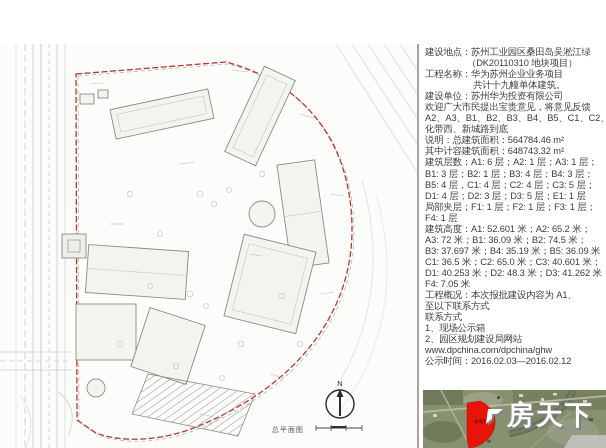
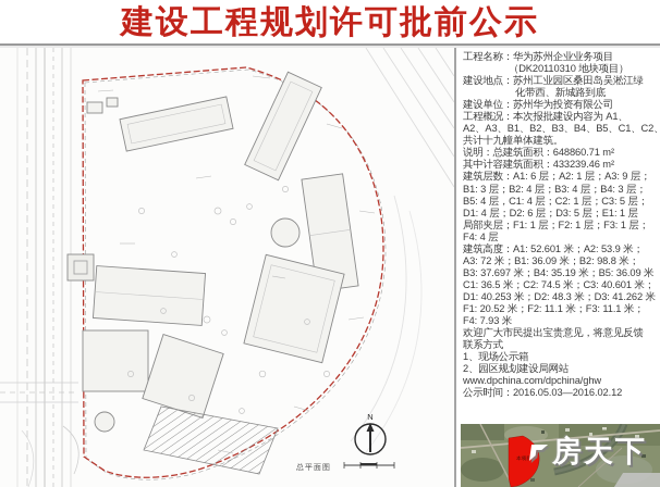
+ 建设工程规划许可批前公示
  N
- 建设地点：苏州工业园区桑田岛吴淞江绿
+ 工程名称：华为苏州企业业务项目
  （DK20110310 地块项目）
- 工程名称：华为苏州企业业务项目
+ 建设地点：苏州工业园区桑田岛吴淞江绿
- 共计十九幢单体建筑。
+ 化带西、新城路到底
  建设单位：苏州华为投资有限公司
- 欢迎广大市民提出宝贵意见，将意见反馈
+ 工程概况：本次报批建设内容为 A1、
  A2、A3、B1、B2、B3、B4、B5、C1、C2
- 化带西、新城路到底
+ 共计十九幢单体建筑。
- 说明：总建筑面积：564784.46 m²
+ 说明：总建筑面积：648860.71 m²
- 其中计容建筑面积：648743.32 m²
+ 其中计容建筑面积：433239.46 m²
- 建筑层数：A1: 6 层；A2: 1 层；A3: 1 层；
+ 建筑层数：A1: 6 层；A2: 1 层；A3: 9 层；
- B1: 3 层；B2: 1 层；B3: 4 层；B4: 3 层；
+ B1: 3 层；B2: 4 层；B3: 4 层；B4: 3 层；
- B5: 4 层，C1: 4 层；C2: 4 层；C3: 5 层；
+ B5: 4 层，C1: 4 层；C2: 1 层；C3: 5 层；
- D1: 4 层；D2: 3 层；D3: 5 层；E1: 1 层
+ D1: 4 层；D2: 6 层；D3: 5 层；E1: 1 层
  局部夹层；F1: 1 层；F2: 1 层；F3: 1 层；
- F4: 1 层
+ F4: 4 层
- 建筑高度：A1: 52.601 米；A2: 65.2 米；
+ 建筑高度：A1: 52.601 米；A2: 53.9 米；
- A3: 72 米；B1: 36.09 米；B2: 74.5 米；
+ A3: 72 米；B1: 36.09 米；B2: 98.8 米；
  B3: 37.697 米；B4: 35.19 米；B5: 36.09 米
- C1: 36.5 米；C2: 65.0 米；C3: 40.601 米；
+ C1: 36.5 米；C2: 74.5 米；C3: 40.601 米；
  D1: 40.253 米；D2: 48.3 米；D3: 41.262 米
+ F1: 20.52 米；F2: 11.1 米；F3: 11.1 米；
- F4: 7.05 米
+ F4: 7.93 米
- 工程概况：本次报批建设内容为 A1、
+ 欢迎广大市民提出宝贵意见，将意见反馈
- 至以下联系方式
  联系方式
  1、现场公示箱
  2、园区规划建设局网站
  www.dpchina.com/dpchina/ghw
- 公示时间：2016.02.03—2016.02.12
+ 公示时间：2016.05.03—2016.02.12
  房天下
